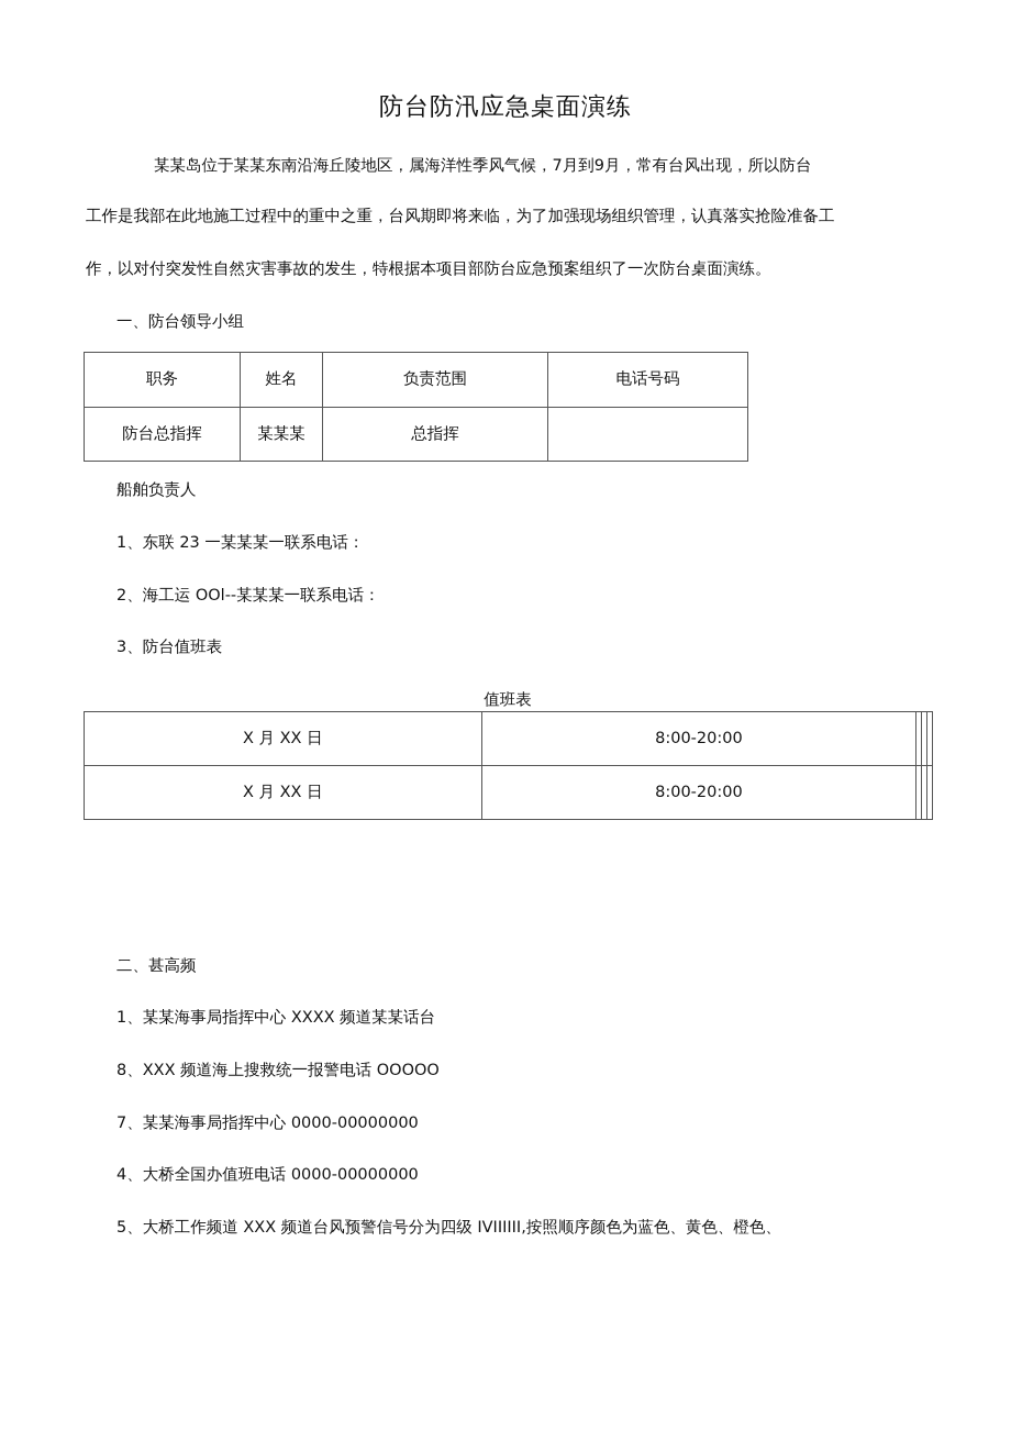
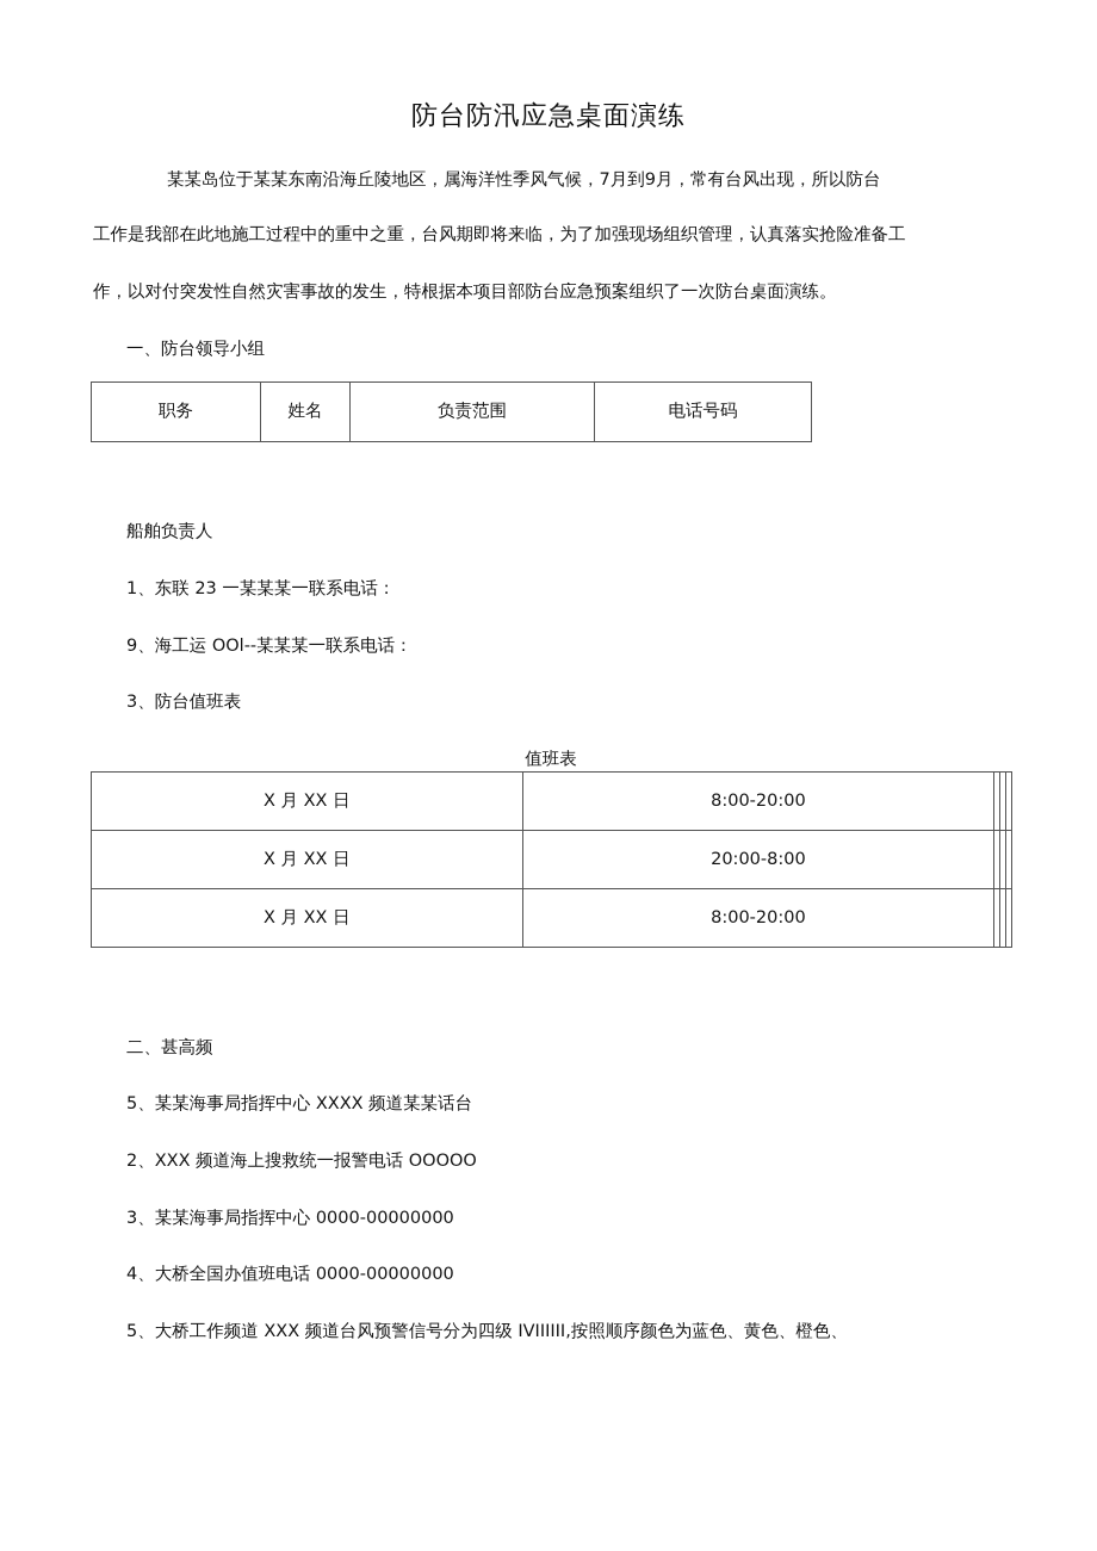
  防台防汛应急桌面演练
  某某岛位于某某东南沿海丘陵地区，属海洋性季风气候，7月到9月，常有台风出现，所以防台
  工作是我部在此地施工过程中的重中之重，台风期即将来临，为了加强现场组织管理，认真落实抢险准备工
  作，以对付突发性自然灾害事故的发生，特根据本项目部防台应急预案组织了一次防台桌面演练。
  一、防台领导小组
  职务	姓名	负责范围	电话号码
- 防台总指挥	某某某	总指挥
  船舶负责人
  1、东联 23 一某某某一联系电话：
- 2、海工运 OOl--某某某一联系电话：
+ 9、海工运 OOl--某某某一联系电话：
  3、防台值班表
  值班表
  X 月 XX 日	8:00-20:00
+ X 月 XX 日	20:00-8:00
  X 月 XX 日	8:00-20:00
  二、甚高频
- 1、某某海事局指挥中心 XXXX 频道某某话台
+ 5、某某海事局指挥中心 XXXX 频道某某话台
- 8、XXX 频道海上搜救统一报警电话 OOOOO
+ 2、XXX 频道海上搜救统一报警电话 OOOOO
- 7、某某海事局指挥中心 0000-00000000
+ 3、某某海事局指挥中心 0000-00000000
  4、大桥全国办值班电话 0000-00000000
  5、大桥工作频道 XXX 频道台风预警信号分为四级 IVIIIIII,按照顺序颜色为蓝色、黄色、橙色、
